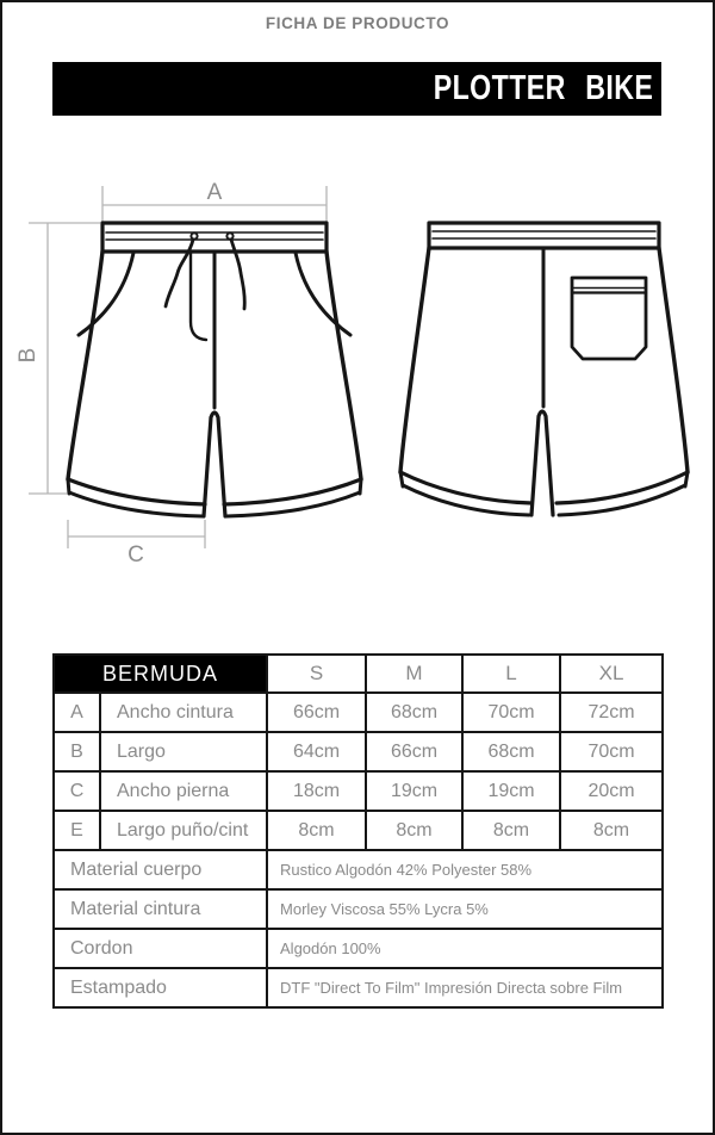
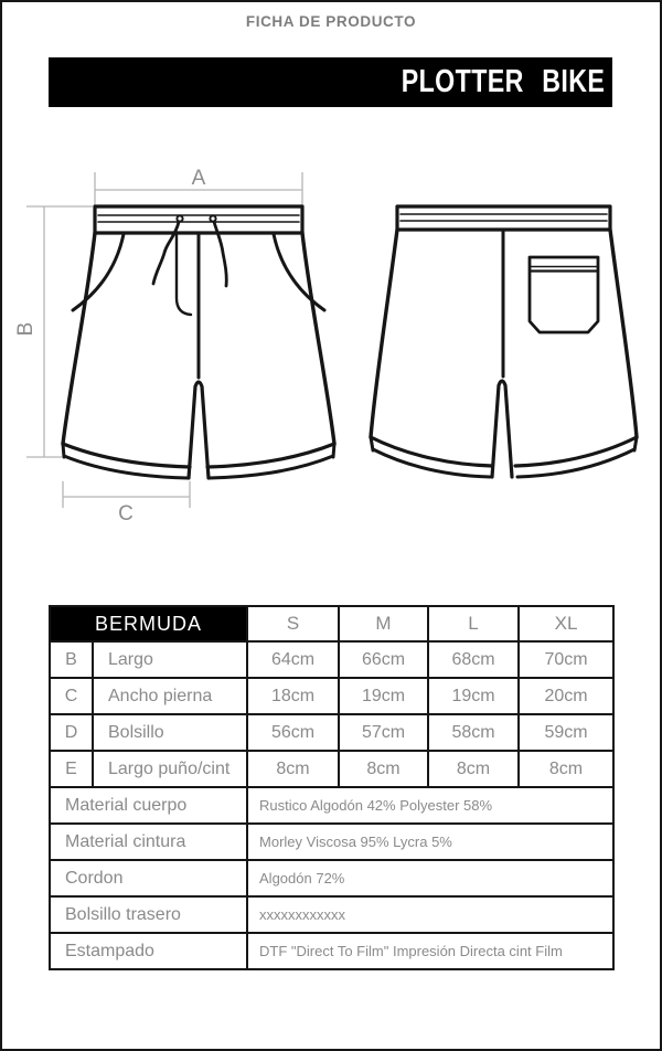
  FICHA DE PRODUCTO
  PLOTTER BIKE
  A
  C
  BERMUDA	S	M	L	XL
- A	Ancho cintura	66cm	68cm	70cm	72cm
  B	Largo	64cm	66cm	68cm	70cm
  C	Ancho pierna	18cm	19cm	19cm	20cm
+ D	Bolsillo	56cm	57cm	58cm	59cm
  E	Largo puño/cint	8cm	8cm	8cm	8cm
  Material cuerpo	Rustico Algodón 42% Polyester 58%
- Material cintura	Morley Viscosa 55% Lycra 5%
+ Material cintura	Morley Viscosa 95% Lycra 5%
- Cordon	Algodón 100%
+ Cordon	Algodón 72%
+ Bolsillo trasero	xxxxxxxxxxxx
- Estampado	DTF "Direct To Film" Impresión Directa sobre Film
+ Estampado	DTF "Direct To Film" Impresión Directa cint Film
